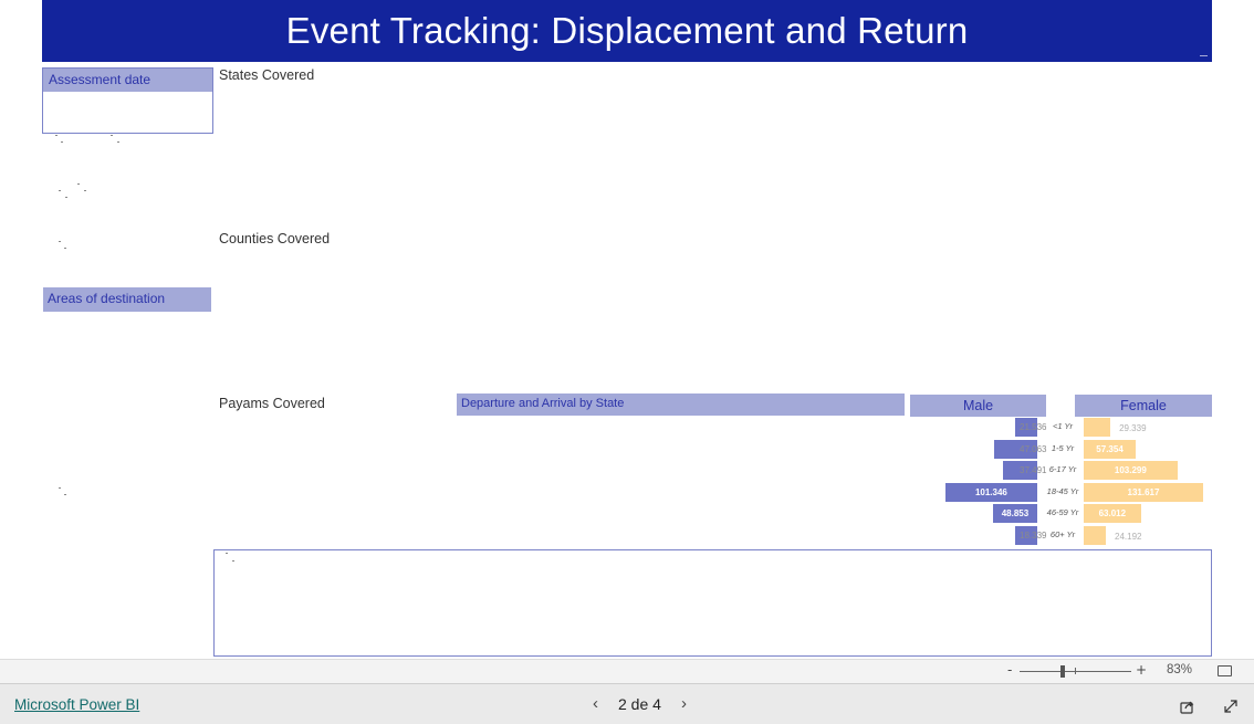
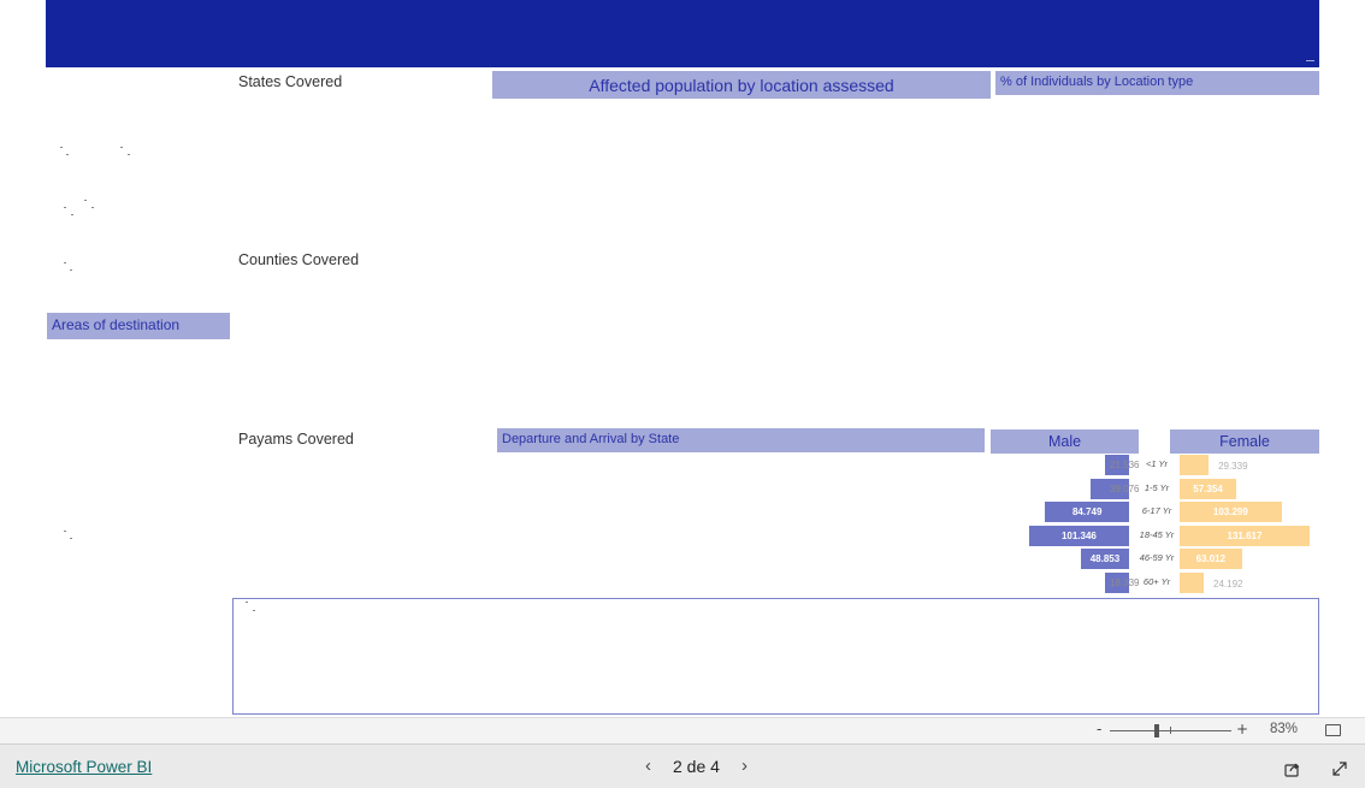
- Event Tracking: Displacement and Return
- Assessment date
  States Covered
+ Affected population by location assessed
+ % of Individuals by Location type
  Counties Covered
  Areas of destination
  Payams Covered
  Departure and Arrival by State
  Male
  Female
  21.536
  <1 Yr
  29.339
- 47.063
+ 39.076
  1-5 Yr
  57.354
- 37.491
+ 84.749
  6-17 Yr
  103.299
  101.346
  18-45 Yr
  131.617
  48.853
  46-59 Yr
  63.012
  18.339
  60+ Yr
  24.192
  -
  +
  83%
  Microsoft Power BI
  ‹
  2 de 4
  ›
